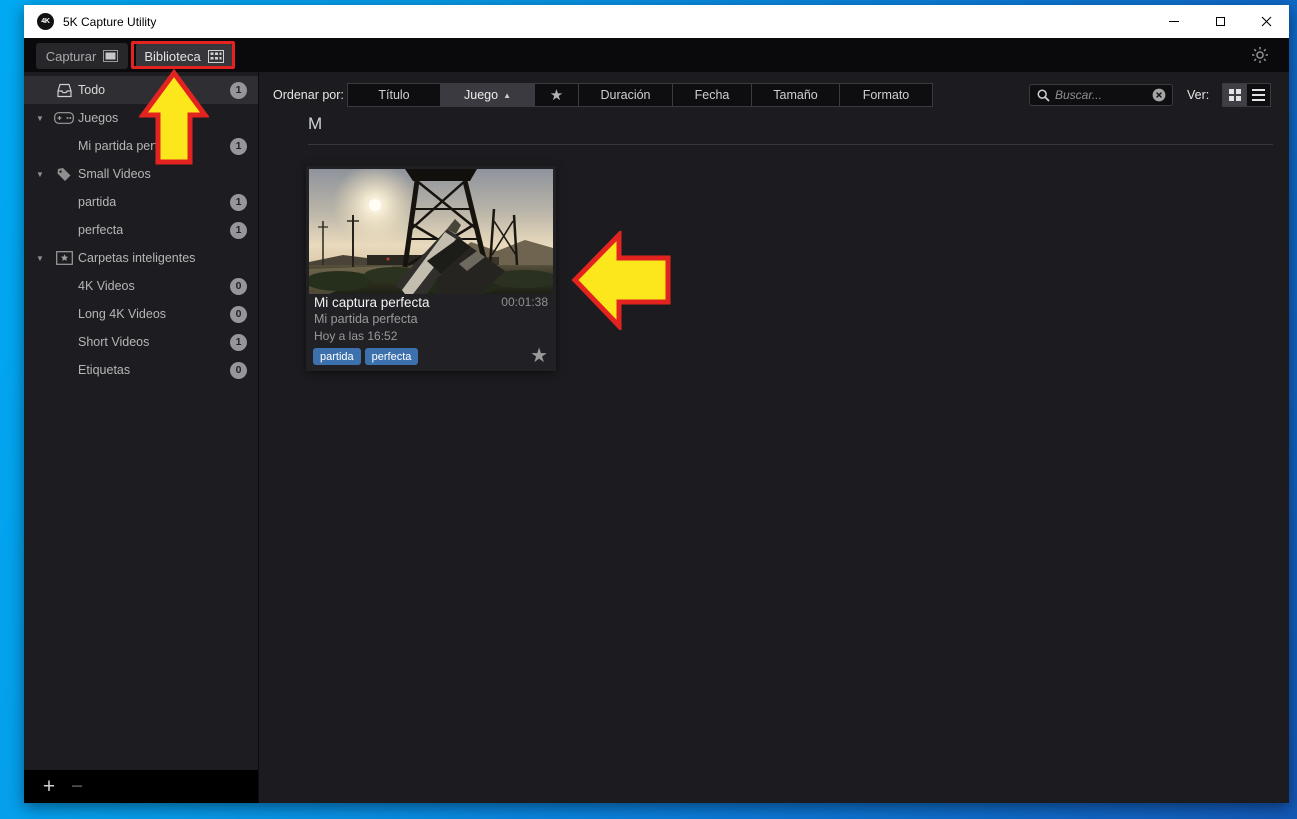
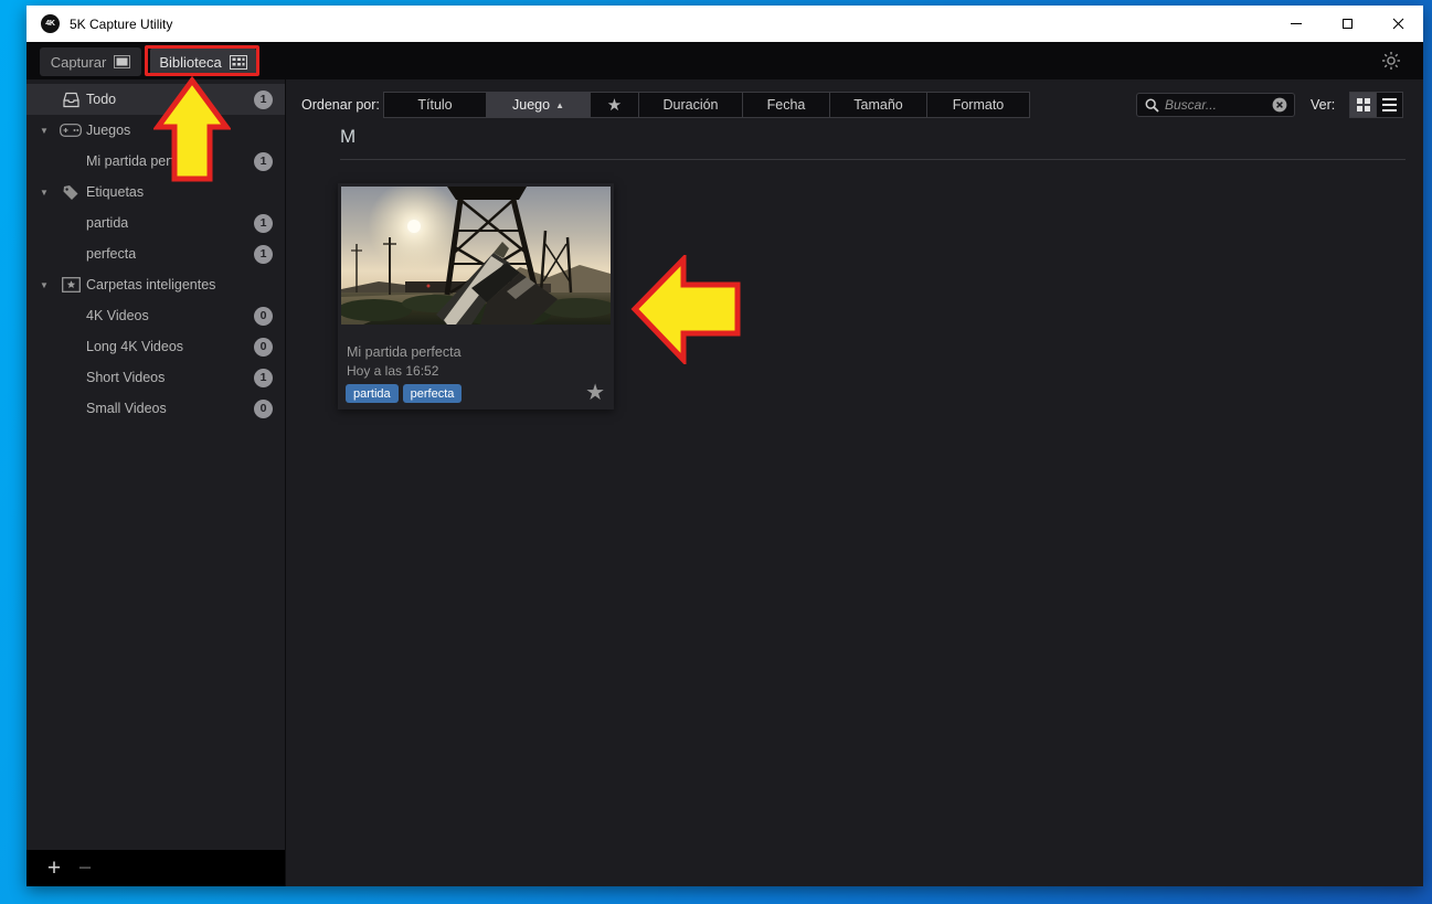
  5K Capture Utility
  Capturar
  Biblioteca
  Todo
  1
  ▼
  Juegos
  Mi partida per
  1
  ▼
- Small Videos
+ Etiquetas
  partida
  1
  perfecta
  1
  ▼
  Carpetas inteligentes
  4K Videos
  0
  Long 4K Videos
  0
  Short Videos
  1
- Etiquetas
+ Small Videos
  0
  +
  −
  Ordenar por:
  Título
  Juego
  ▲
  ★
  Duración
  Fecha
  Tamaño
  Formato
  Buscar...
  Ver:
  M
- Mi captura perfecta
- 00:01:38
  Mi partida perfecta
  Hoy a las 16:52
  partida
  perfecta
  ★
